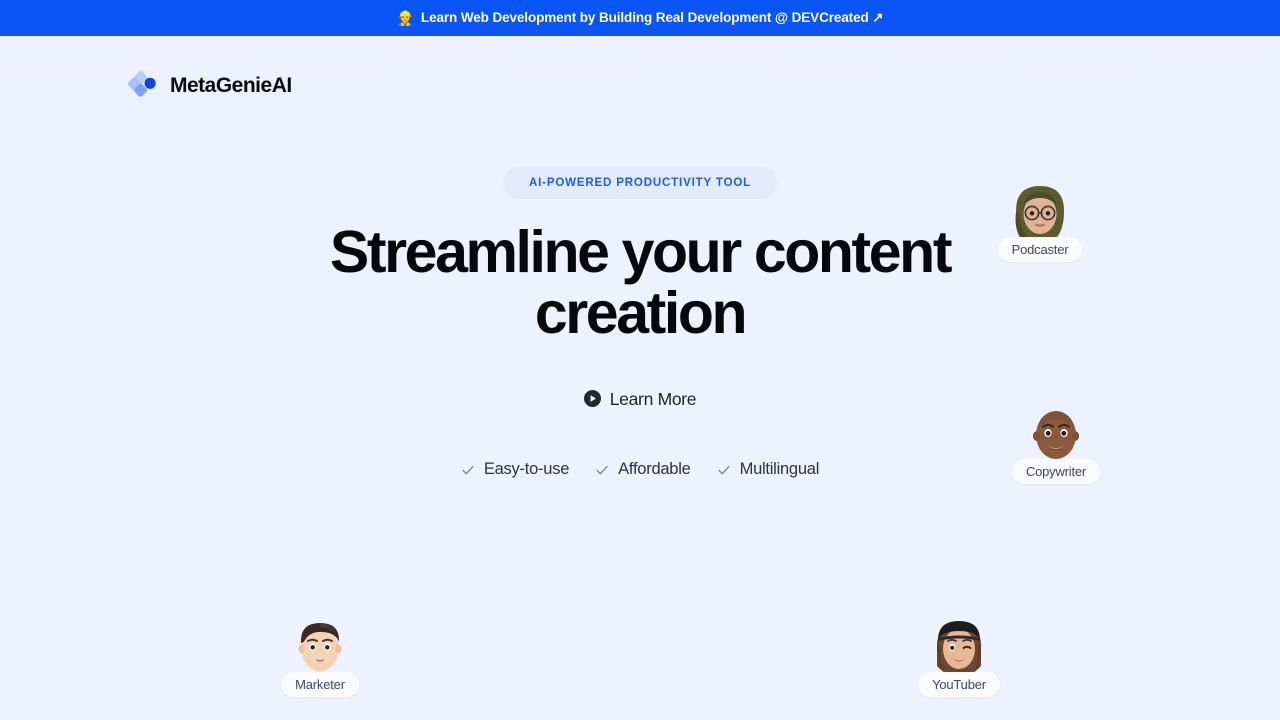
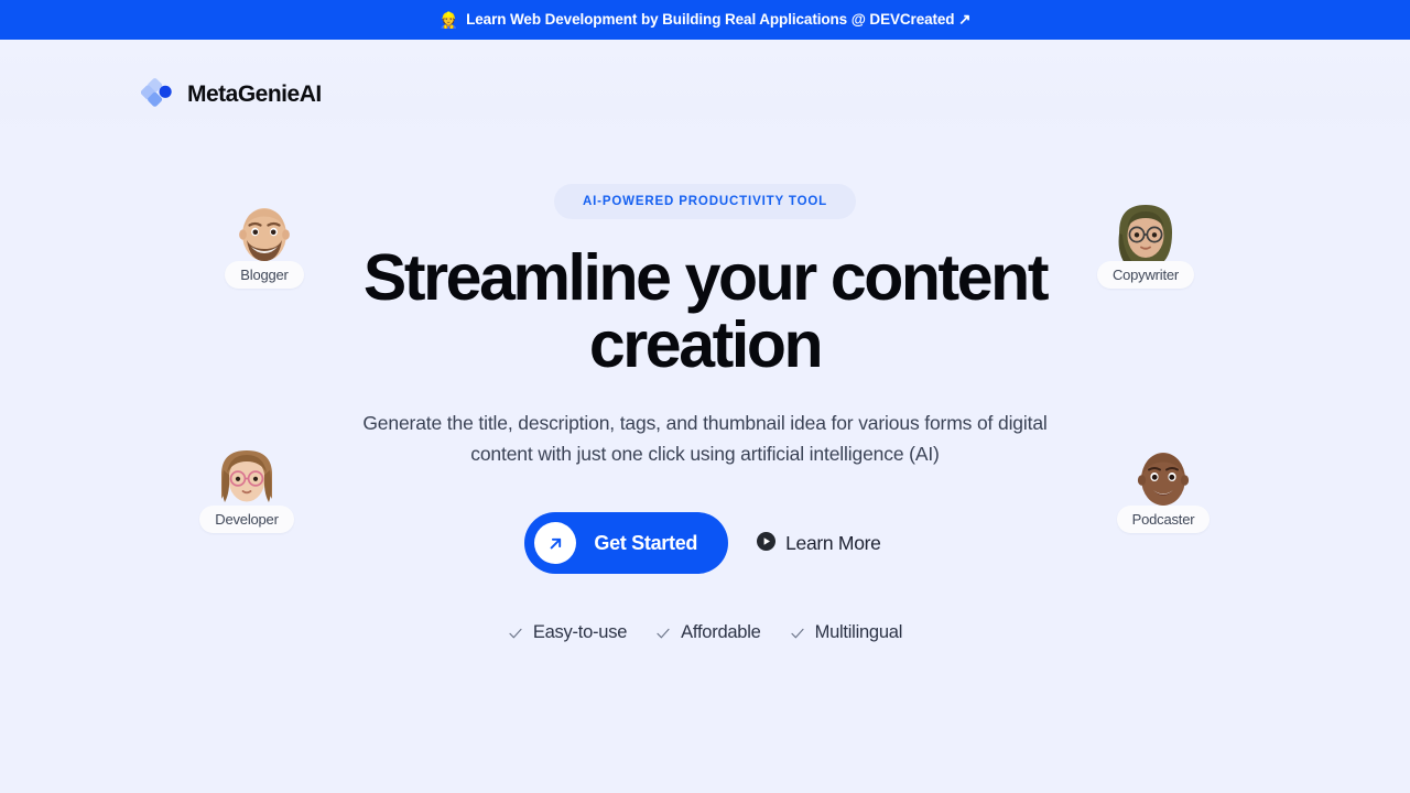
  👷
- Learn Web Development by Building Real Development @ DEVCreated ↗
+ Learn Web Development by Building Real Applications @ DEVCreated ↗
  MetaGenieAI
  AI-POWERED PRODUCTIVITY TOOL
  Streamline your content creation
+ Generate the title, description, tags, and thumbnail idea for various forms of digital content with just one click using artificial intelligence (AI)
+ Get Started
  Learn More
  Easy-to-use
  Affordable
  Multilingual
+ Blogger
- Podcaster
+ Copywriter
+ Developer
- Copywriter
+ Podcaster
- Marketer
- YouTuber
